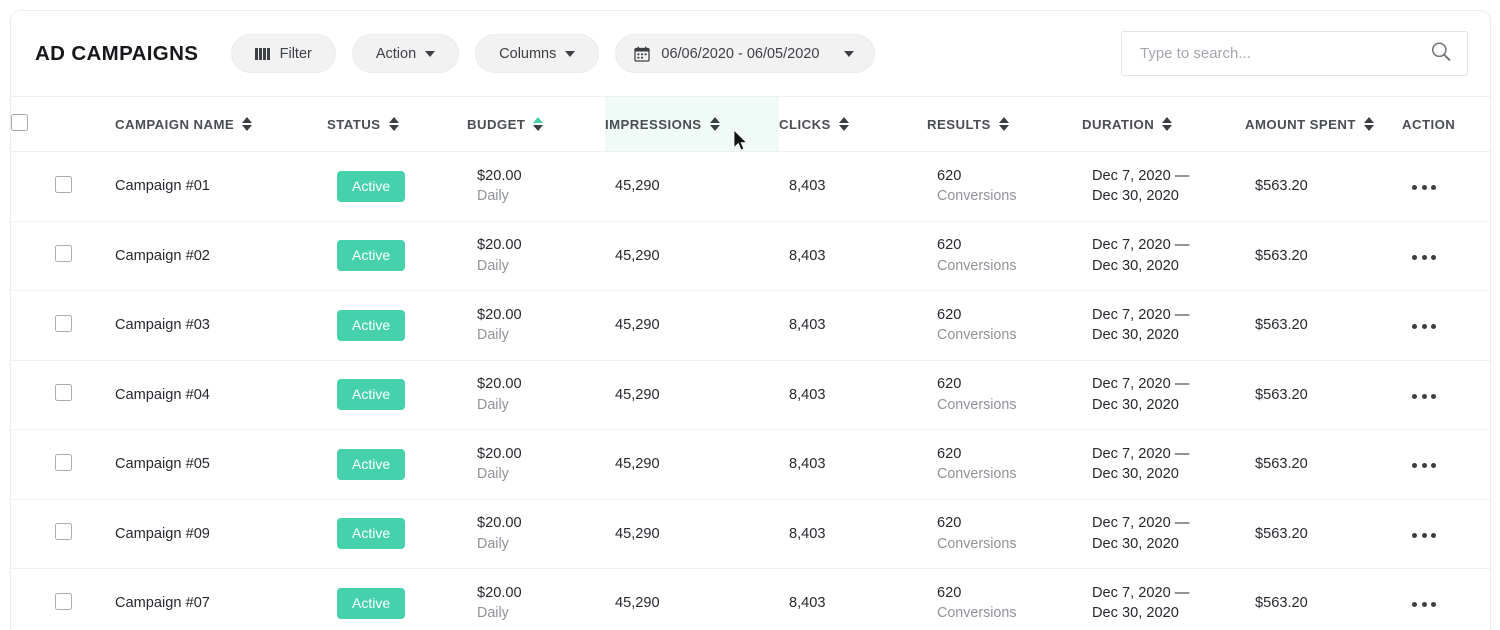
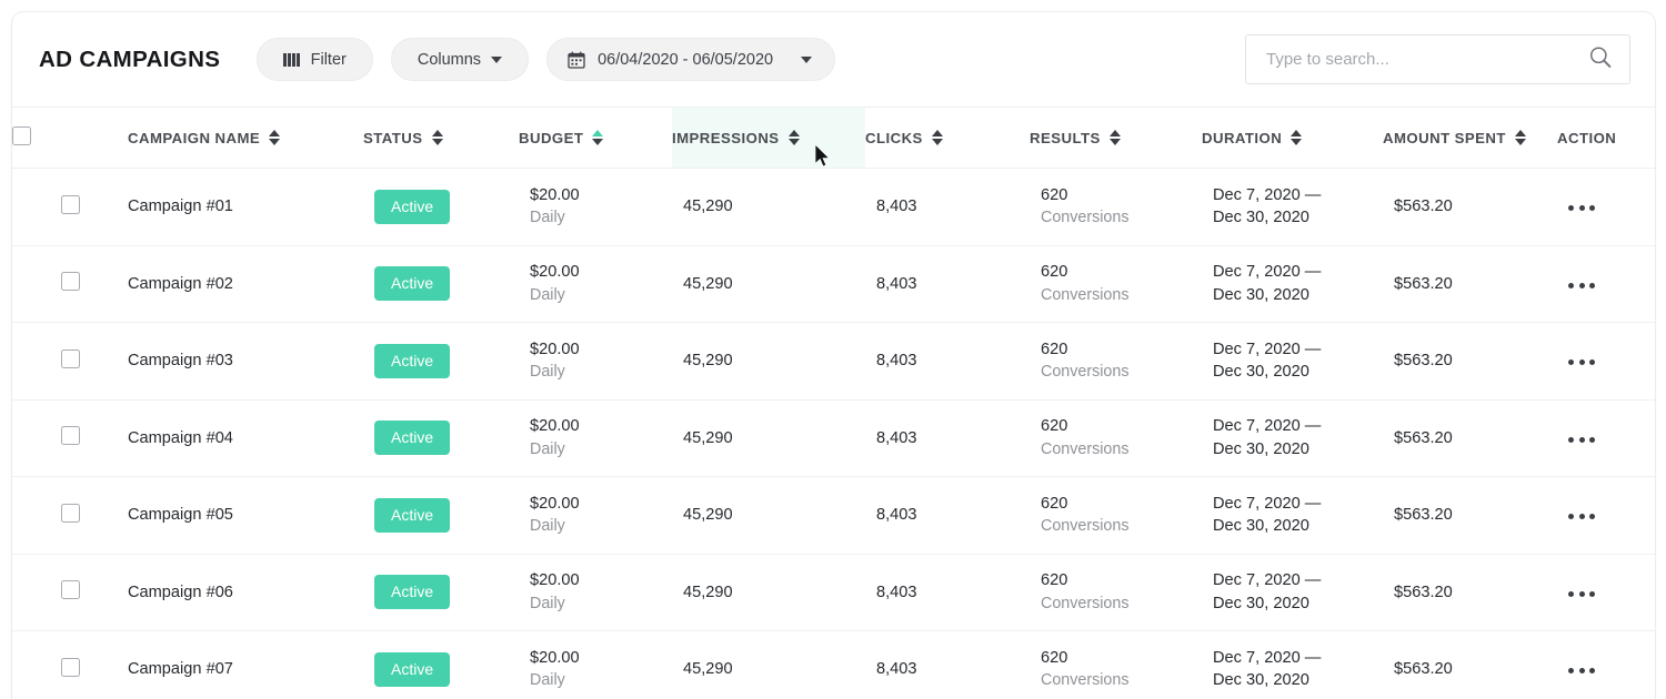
  AD CAMPAIGNS
  Filter
- Action
  Columns
- 06/06/2020 - 06/05/2020
+ 06/04/2020 - 06/05/2020
  Type to search...
  	CAMPAIGN NAME	STATUS	BUDGET	IMPRESSIONS	CLICKS	RESULTS	DURATION	AMOUNT SPENT	ACTION
  	Campaign #01	Active	$20.00Daily	45,290	8,403	620Conversions	Dec 7, 2020 —Dec 30, 2020	$563.20
  	Campaign #02	Active	$20.00Daily	45,290	8,403	620Conversions	Dec 7, 2020 —Dec 30, 2020	$563.20
  	Campaign #03	Active	$20.00Daily	45,290	8,403	620Conversions	Dec 7, 2020 —Dec 30, 2020	$563.20
  	Campaign #04	Active	$20.00Daily	45,290	8,403	620Conversions	Dec 7, 2020 —Dec 30, 2020	$563.20
  	Campaign #05	Active	$20.00Daily	45,290	8,403	620Conversions	Dec 7, 2020 —Dec 30, 2020	$563.20
- 	Campaign #09	Active	$20.00Daily	45,290	8,403	620Conversions	Dec 7, 2020 —Dec 30, 2020	$563.20
+ 	Campaign #06	Active	$20.00Daily	45,290	8,403	620Conversions	Dec 7, 2020 —Dec 30, 2020	$563.20
  	Campaign #07	Active	$20.00Daily	45,290	8,403	620Conversions	Dec 7, 2020 —Dec 30, 2020	$563.20
